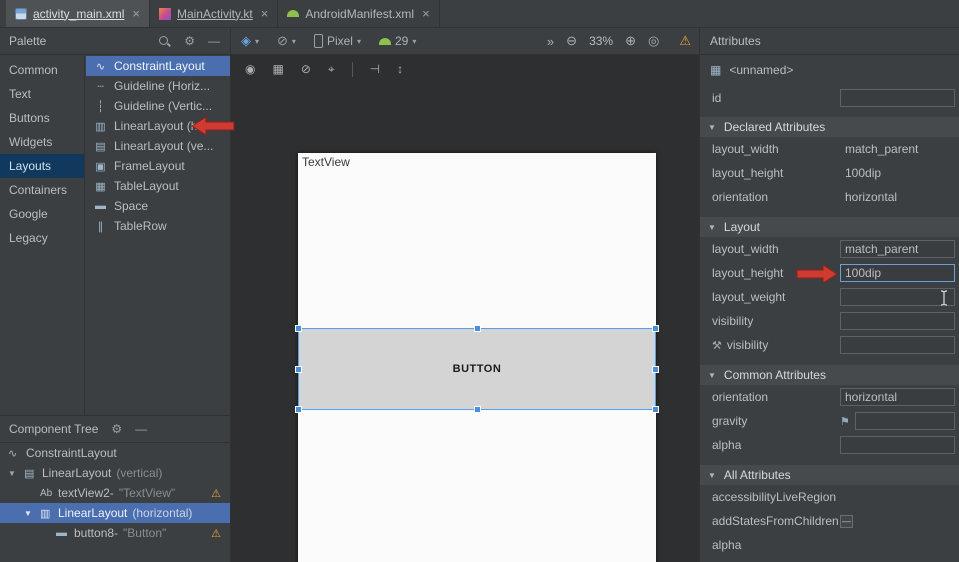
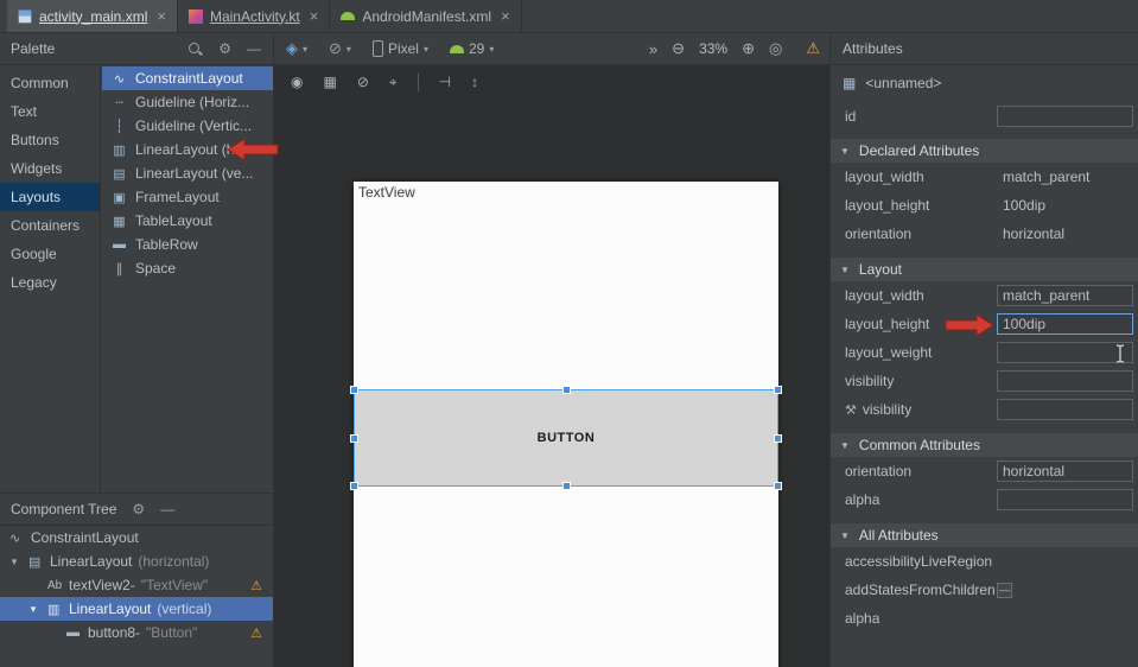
  activity_main.xml
  ×
  MainActivity.kt
  ×
  AndroidManifest.xml
  ×
  Palette
  ⚙
  —
  Common
  Text
  Buttons
  Widgets
  Layouts
  Containers
  Google
  Legacy
  ∿
  ConstraintLayout
  ┄
  Guideline (Horiz...
  ┆
  Guideline (Vertic...
  ▥
  LinearLayout (
  ▤
  LinearLayout (ve...
  ▣
  FrameLayout
  ▦
  TableLayout
  ▬
- Space
+ TableRow
  ∥
- TableRow
+ Space
  Component Tree
  ⚙
  —
  ∿
  ConstraintLayout
  ▼
  ▤
  LinearLayout
- (vertical)
+ (horizontal)
  Ab
  textView2-
  "TextView"
  ⚠
  ▼
  ▥
  LinearLayout
- (horizontal)
+ (vertical)
  ▬
  button8-
  "Button"
  ⚠
  ◈
  ▾
  ⊘
  ▾
  Pixel
  ▾
  29
  ▾
  »
  ⊖
  33%
  ⊕
  ◎
  ⚠
  ◉
  ▦
  ⊘
  ⌖
  ⊣
  ↕
  TextView
  BUTTON
  Attributes
  ▦
  <unnamed>
  id
  ▼
  Declared Attributes
  layout_width
  match_parent
  layout_height
  100dip
  orientation
  horizontal
  ▼
  Layout
  layout_width
  match_parent
  layout_height
  100dip
  layout_weight
  visibility
  ⚒
  visibility
  ▼
  Common Attributes
  orientation
  horizontal
- gravity
- ⚑
  alpha
  ▼
  All Attributes
  accessibilityLiveRegion
  addStatesFromChildren
  —
  alpha
